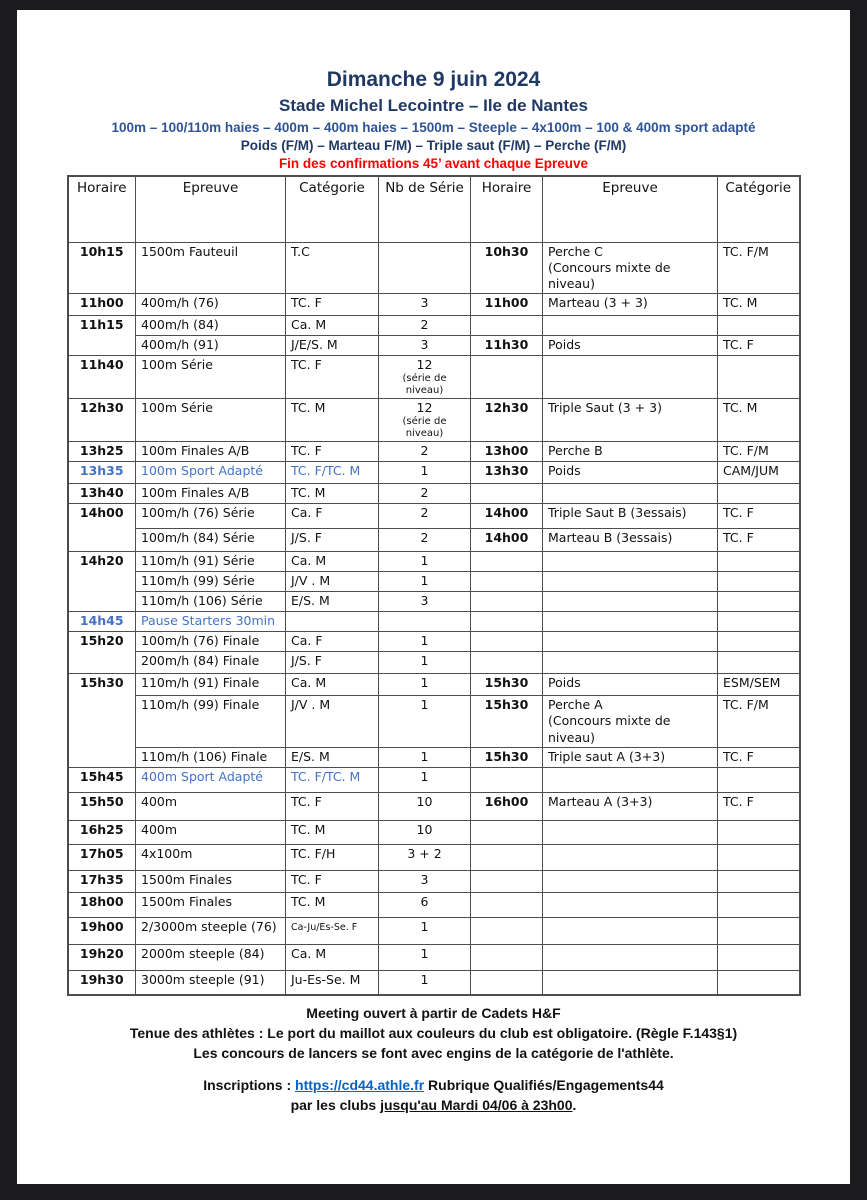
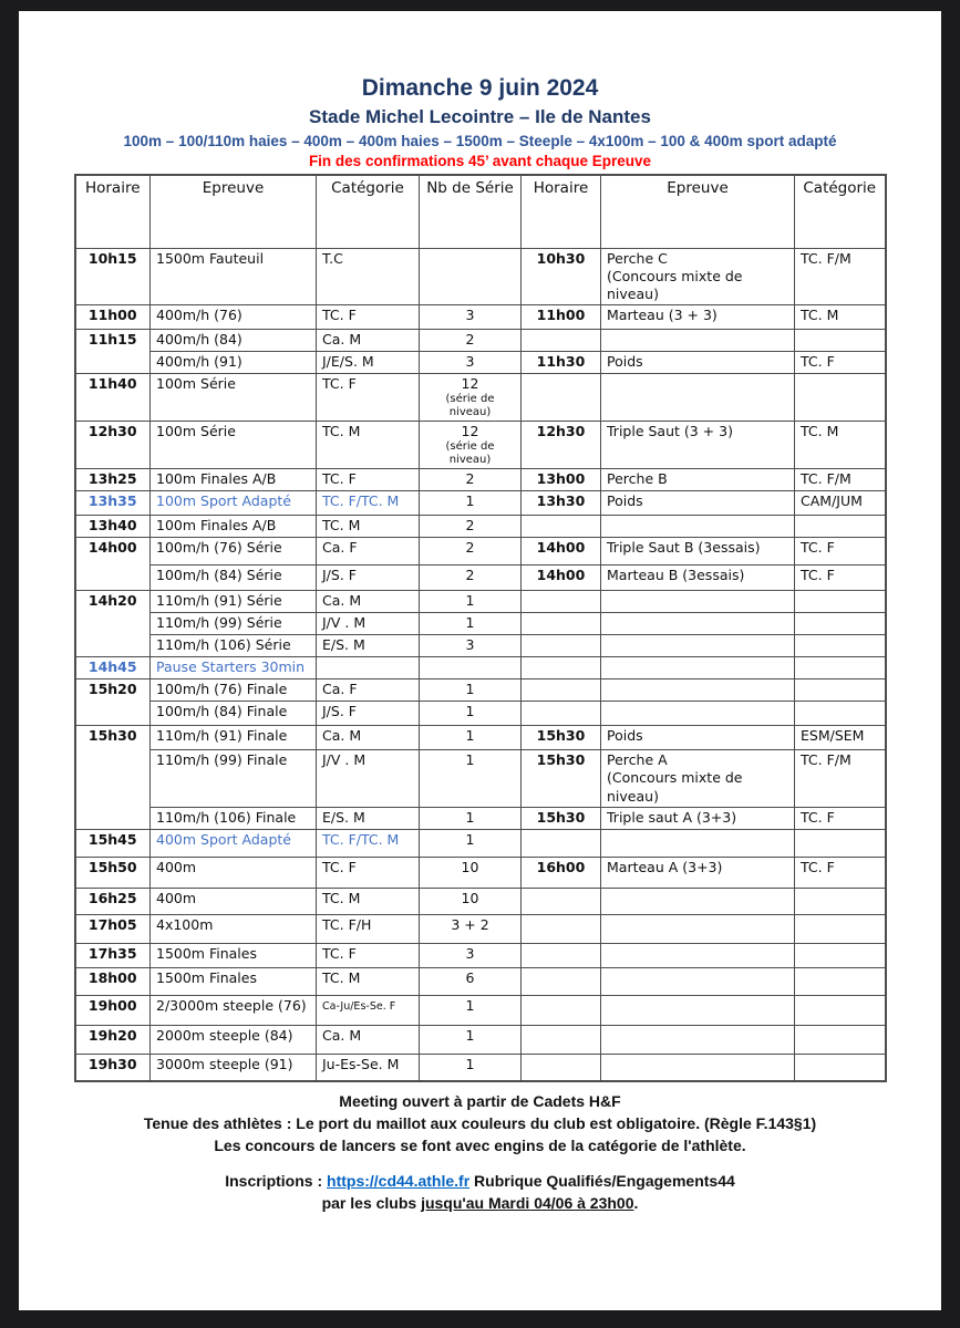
  Dimanche 9 juin 2024
  Stade Michel Lecointre – Ile de Nantes
  100m – 100/110m haies – 400m – 400m haies – 1500m – Steeple – 4x100m – 100 & 400m sport adapté
- Poids (F/M) – Marteau F/M) – Triple saut (F/M) – Perche (F/M)
  Fin des confirmations 45’ avant chaque Epreuve
  Horaire	Epreuve	Catégorie	Nb de Série	Horaire	Epreuve	Catégorie
  10h15	1500m Fauteuil	T.C		10h30	Perche C(Concours mixte de niveau)	TC. F/M
  11h00	400m/h (76)	TC. F	3	11h00	Marteau (3 + 3)	TC. M
  11h15	400m/h (84)	Ca. M	2
  400m/h (91)	J/E/S. M	3	11h30	Poids	TC. F
  11h40	100m Série	TC. F	12(série de niveau)
  12h30	100m Série	TC. M	12(série de niveau)	12h30	Triple Saut (3 + 3)	TC. M
  13h25	100m Finales A/B	TC. F	2	13h00	Perche B	TC. F/M
  13h35	100m Sport Adapté	TC. F/TC. M	1	13h30	Poids	CAM/JUM
  13h40	100m Finales A/B	TC. M	2
  14h00	100m/h (76) Série	Ca. F	2	14h00	Triple Saut B (3essais)	TC. F
  100m/h (84) Série	J/S. F	2	14h00	Marteau B (3essais)	TC. F
  14h20	110m/h (91) Série	Ca. M	1
  110m/h (99) Série	J/V . M	1
  110m/h (106) Série	E/S. M	3
  14h45	Pause Starters 30min
  15h20	100m/h (76) Finale	Ca. F	1
- 200m/h (84) Finale	J/S. F	1
+ 100m/h (84) Finale	J/S. F	1
  15h30	110m/h (91) Finale	Ca. M	1	15h30	Poids	ESM/SEM
  110m/h (99) Finale	J/V . M	1	15h30	Perche A(Concours mixte de niveau)	TC. F/M
  110m/h (106) Finale	E/S. M	1	15h30	Triple saut A (3+3)	TC. F
  15h45	400m Sport Adapté	TC. F/TC. M	1
  15h50	400m	TC. F	10	16h00	Marteau A (3+3)	TC. F
  16h25	400m	TC. M	10
  17h05	4x100m	TC. F/H	3 + 2
  17h35	1500m Finales	TC. F	3
  18h00	1500m Finales	TC. M	6
  19h00	2/3000m steeple (76)	Ca-Ju/Es-Se. F	1
  19h20	2000m steeple (84)	Ca. M	1
  19h30	3000m steeple (91)	Ju-Es-Se. M	1
  Meeting ouvert à partir de Cadets H&F
  Tenue des athlètes : Le port du maillot aux couleurs du club est obligatoire. (Règle F.143§1)
  Les concours de lancers se font avec engins de la catégorie de l'athlète.
  Inscriptions : https://cd44.athle.fr Rubrique Qualifiés/Engagements44
  par les clubs jusqu'au Mardi 04/06 à 23h00.
